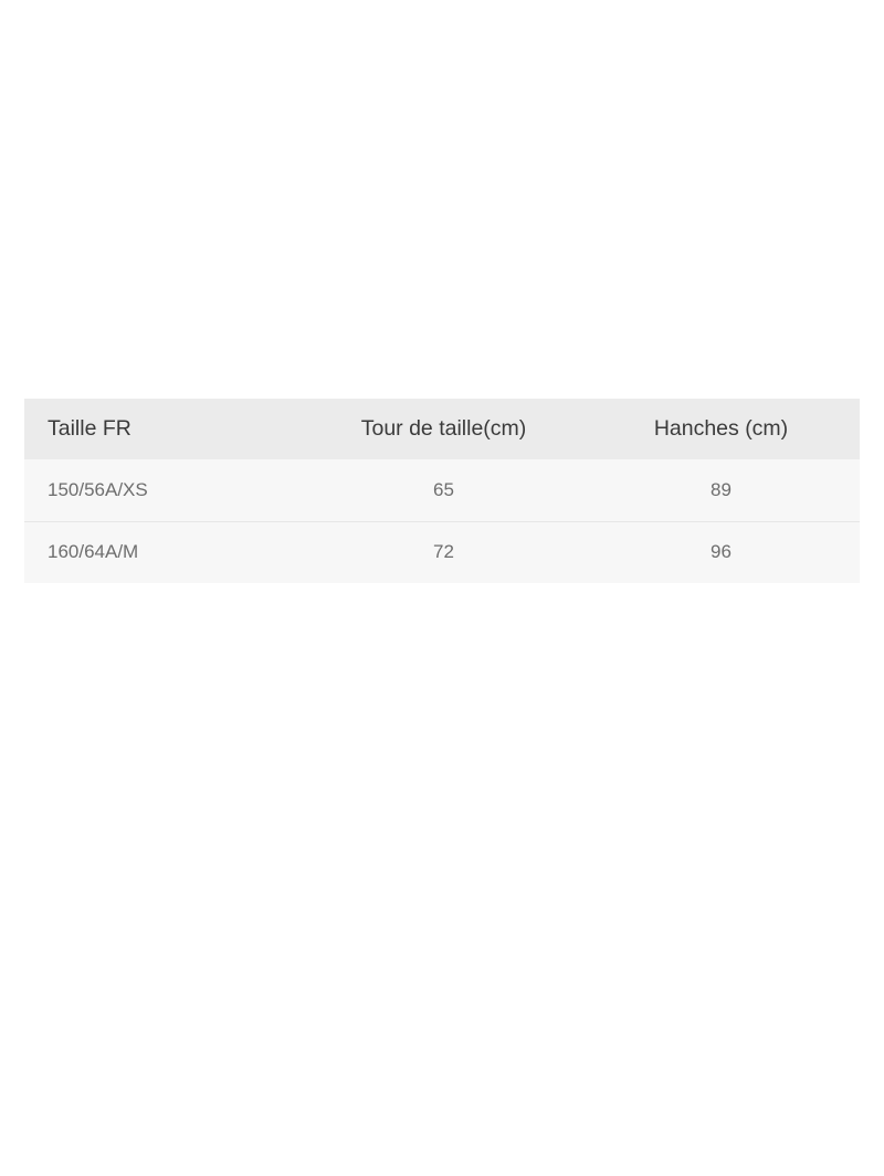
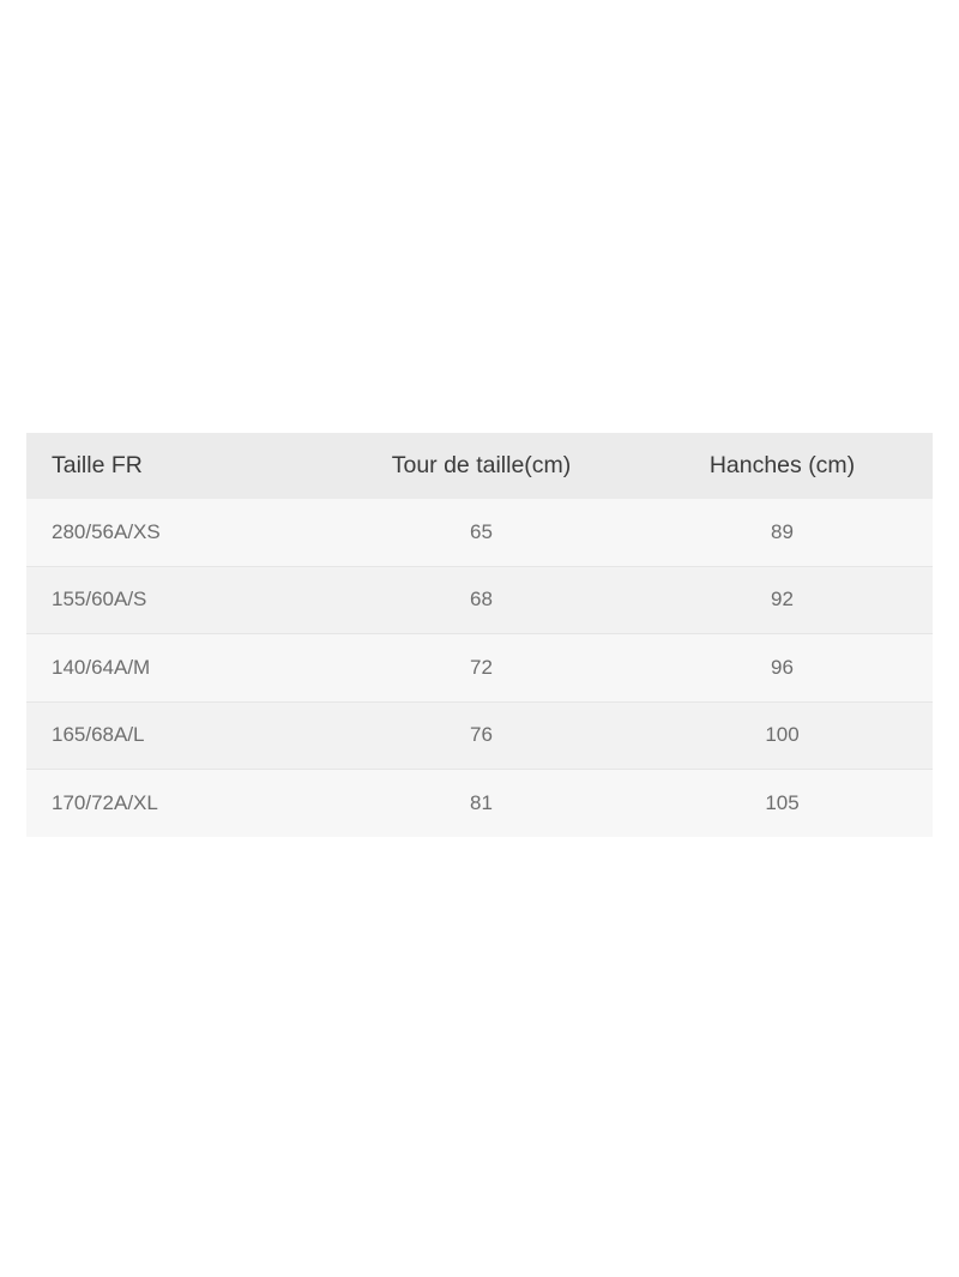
  Taille FR	Tour de taille(cm)	Hanches (cm)
- 150/56A/XS	65	89
+ 280/56A/XS	65	89
+ 155/60A/S	68	92
- 160/64A/M	72	96
+ 140/64A/M	72	96
+ 165/68A/L	76	100
+ 170/72A/XL	81	105
